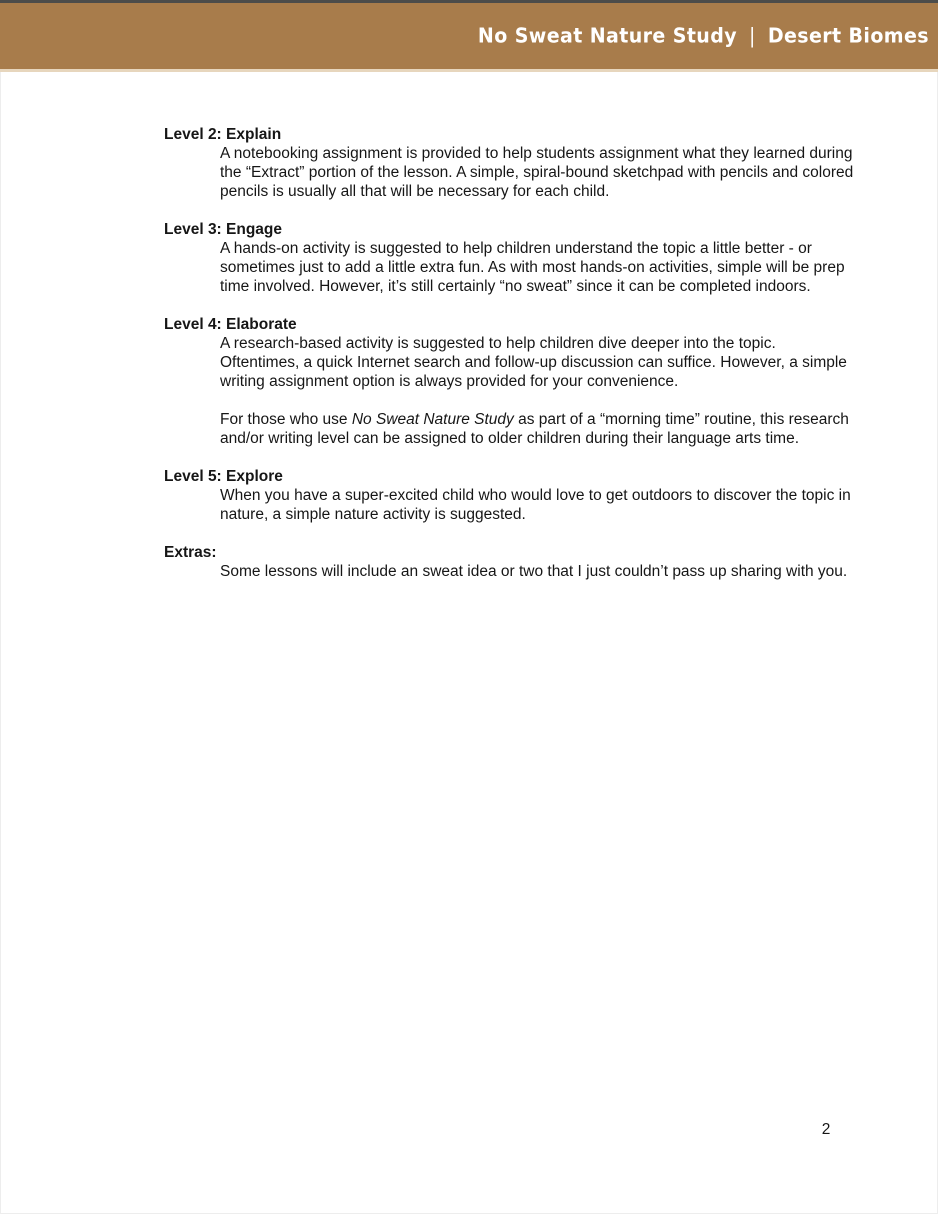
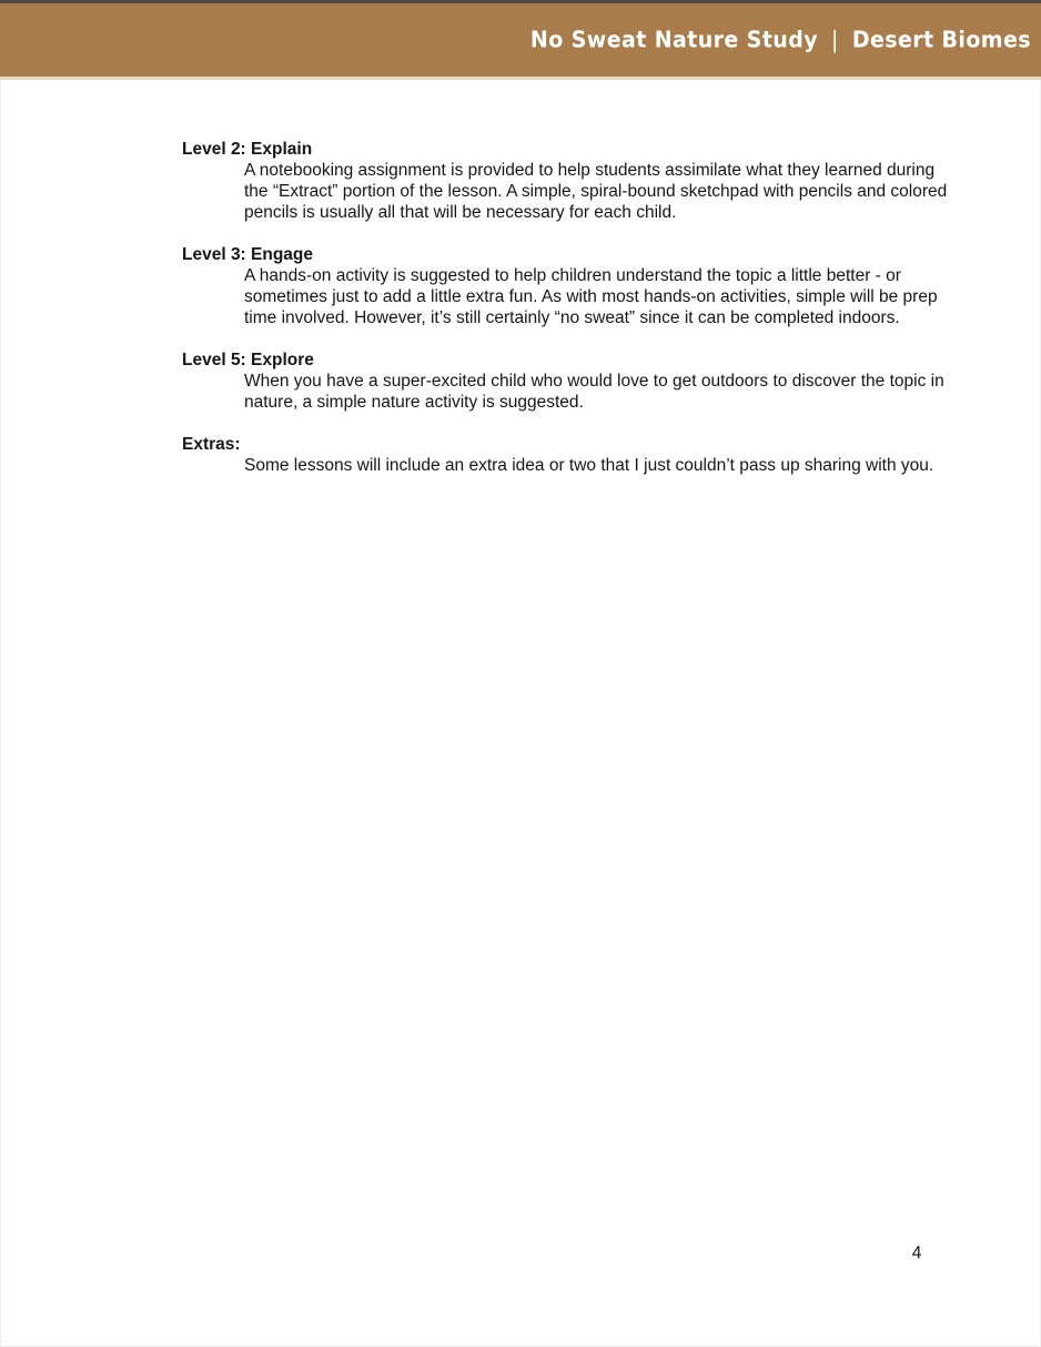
  No Sweat Nature Study | Desert Biomes
  Level 2: Explain
- A notebooking assignment is provided to help students assignment what they learned during the “Extract” portion of the lesson. A simple, spiral-bound sketchpad with pencils and colored pencils is usually all that will be necessary for each child.
+ A notebooking assignment is provided to help students assimilate what they learned during the “Extract” portion of the lesson. A simple, spiral-bound sketchpad with pencils and colored pencils is usually all that will be necessary for each child.
  Level 3: Engage
  A hands-on activity is suggested to help children understand the topic a little better - or sometimes just to add a little extra fun. As with most hands-on activities, simple will be prep time involved. However, it’s still certainly “no sweat” since it can be completed indoors.
- Level 4: Elaborate
- A research-based activity is suggested to help children dive deeper into the topic. Oftentimes, a quick Internet search and follow-up discussion can suffice. However, a simple writing assignment option is always provided for your convenience.
- For those who use No Sweat Nature Study as part of a “morning time” routine, this research and/or writing level can be assigned to older children during their language arts time.
  Level 5: Explore
  When you have a super-excited child who would love to get outdoors to discover the topic in nature, a simple nature activity is suggested.
  Extras:
- Some lessons will include an sweat idea or two that I just couldn’t pass up sharing with you.
+ Some lessons will include an extra idea or two that I just couldn’t pass up sharing with you.
- 2
+ 4
